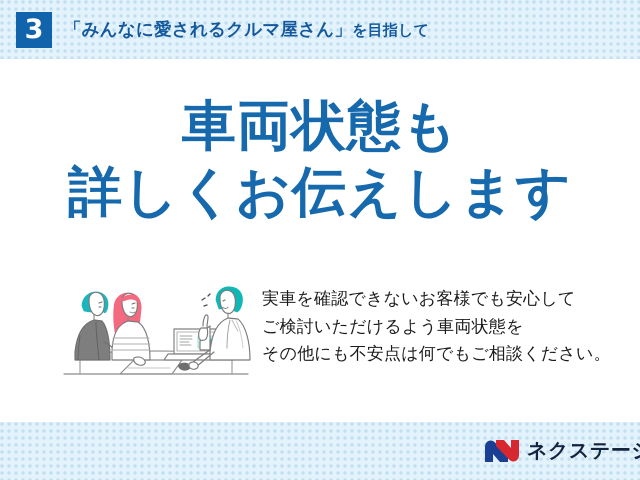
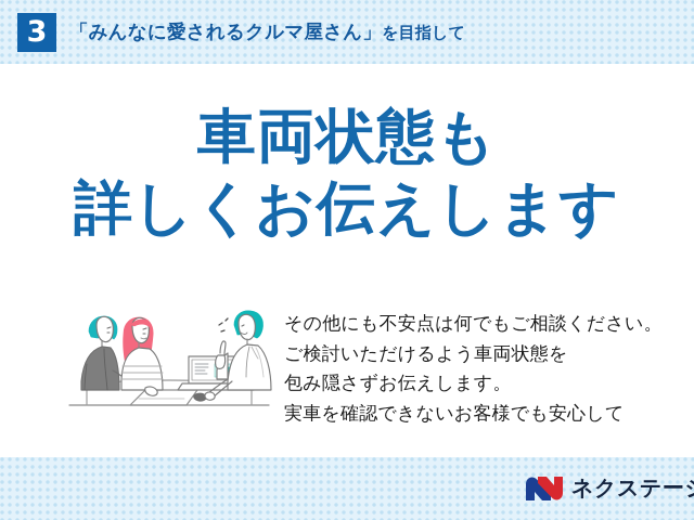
  3
  「みんなに愛されるクルマ屋さん」を目指して
  車両状態も
  詳しくお伝えします
- 実車を確認できないお客様でも安心して
+ その他にも不安点は何でもご相談ください。
  ご検討いただけるよう車両状態を
+ 包み隠さずお伝えします。
- その他にも不安点は何でもご相談ください。
+ 実車を確認できないお客様でも安心して
  ネクステー
